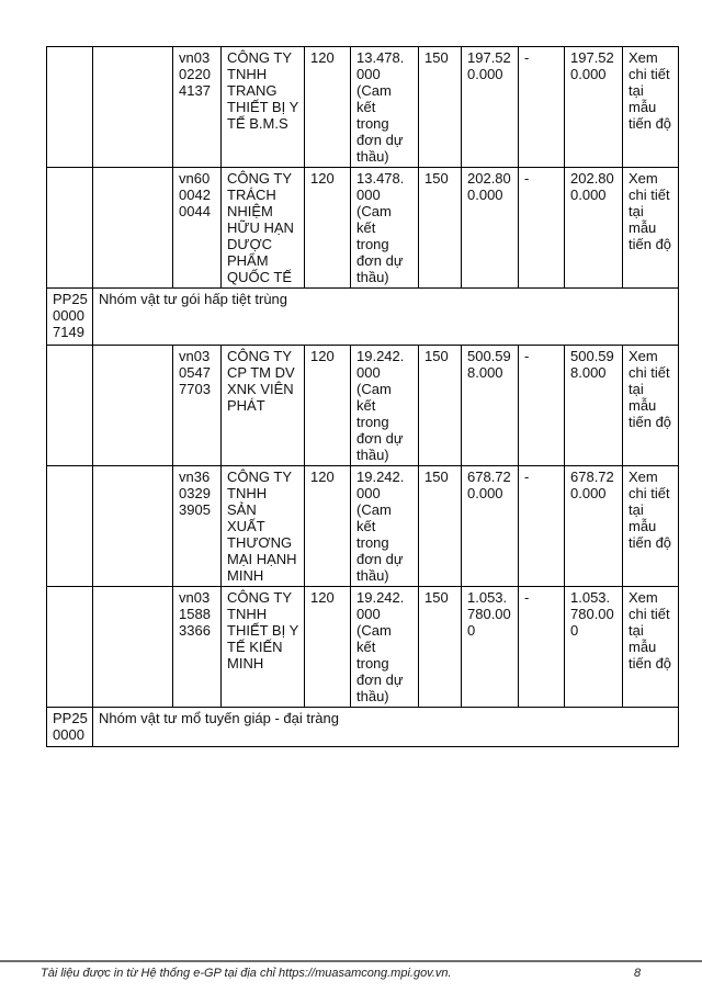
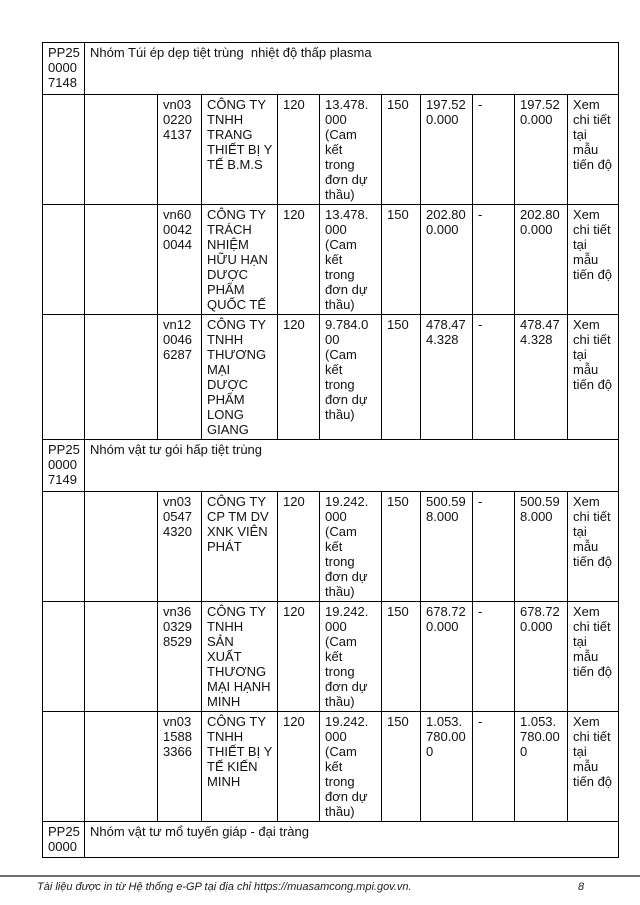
+ PP25 0000 7148	Nhóm Túi ép dẹp tiệt trùng nhiệt độ thấp plasma
  		vn03 0220 4137	CÔNG TY TNHH TRANG THIẾT BỊ Y TẾ B.M.S	120	13.478. 000 (Cam kết trong đơn dự thầu)	150	197.52 0.000	-	197.52 0.000	Xem chi tiết tại mẫu tiến độ
  		vn60 0042 0044	CÔNG TY TRÁCH NHIỆM HỮU HẠN DƯỢC PHẨM QUỐC TẾ	120	13.478. 000 (Cam kết trong đơn dự thầu)	150	202.80 0.000	-	202.80 0.000	Xem chi tiết tại mẫu tiến độ
+ 		vn12 0046 6287	CÔNG TY TNHH THƯƠNG MẠI DƯỢC PHẨM LONG GIANG	120	9.784.0 00 (Cam kết trong đơn dự thầu)	150	478.47 4.328	-	478.47 4.328	Xem chi tiết tại mẫu tiến độ
  PP25 0000 7149	Nhóm vật tư gói hấp tiệt trùng
- 		vn03 0547 7703	CÔNG TY CP TM DV XNK VIÊN PHÁT	120	19.242. 000 (Cam kết trong đơn dự thầu)	150	500.59 8.000	-	500.59 8.000	Xem chi tiết tại mẫu tiến độ
+ 		vn03 0547 4320	CÔNG TY CP TM DV XNK VIÊN PHÁT	120	19.242. 000 (Cam kết trong đơn dự thầu)	150	500.59 8.000	-	500.59 8.000	Xem chi tiết tại mẫu tiến độ
- 		vn36 0329 3905	CÔNG TY TNHH SẢN XUẤT THƯƠNG MẠI HẠNH MINH	120	19.242. 000 (Cam kết trong đơn dự thầu)	150	678.72 0.000	-	678.72 0.000	Xem chi tiết tại mẫu tiến độ
+ 		vn36 0329 8529	CÔNG TY TNHH SẢN XUẤT THƯƠNG MẠI HẠNH MINH	120	19.242. 000 (Cam kết trong đơn dự thầu)	150	678.72 0.000	-	678.72 0.000	Xem chi tiết tại mẫu tiến độ
  		vn03 1588 3366	CÔNG TY TNHH THIẾT BỊ Y TẾ KIẾN MINH	120	19.242. 000 (Cam kết trong đơn dự thầu)	150	1.053. 780.00 0	-	1.053. 780.00 0	Xem chi tiết tại mẫu tiến độ
  PP25 0000	Nhóm vật tư mổ tuyến giáp - đại tràng
  Tài liệu được in từ Hệ thống e-GP tại địa chỉ https://muasamcong.mpi.gov.vn.
  8
